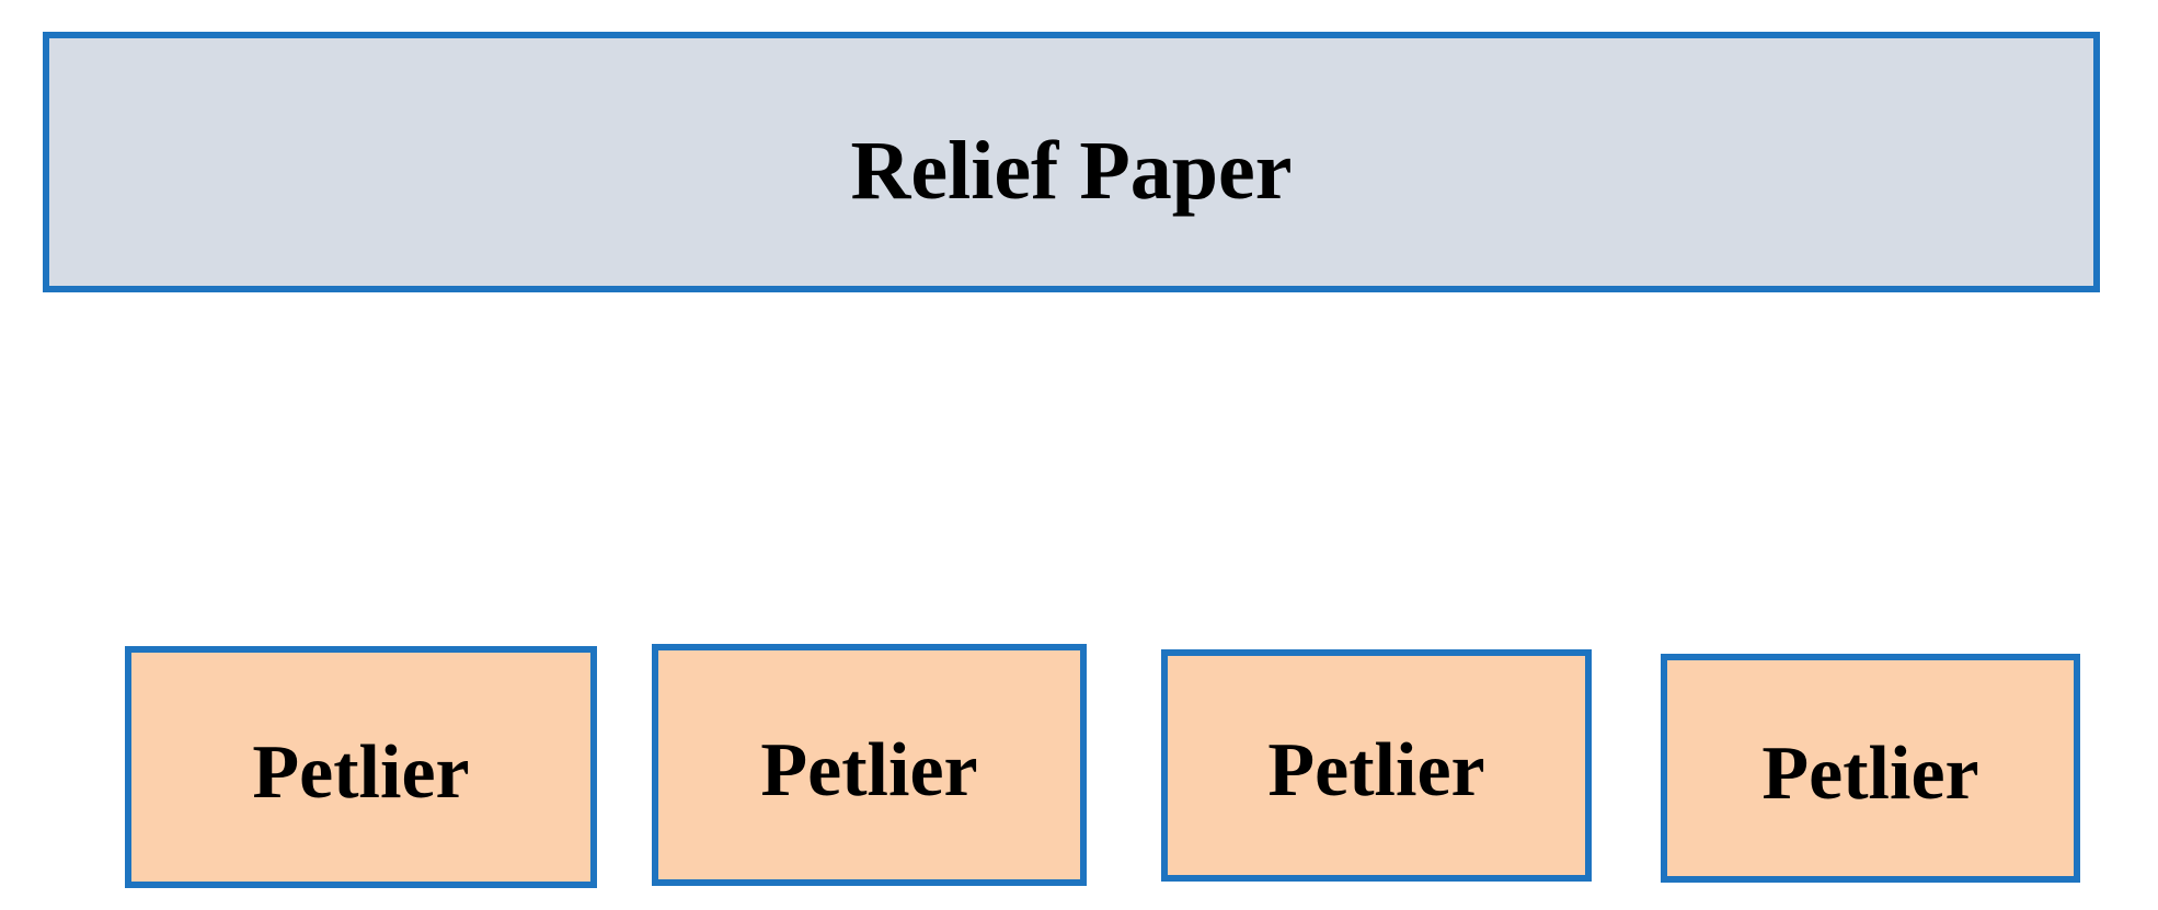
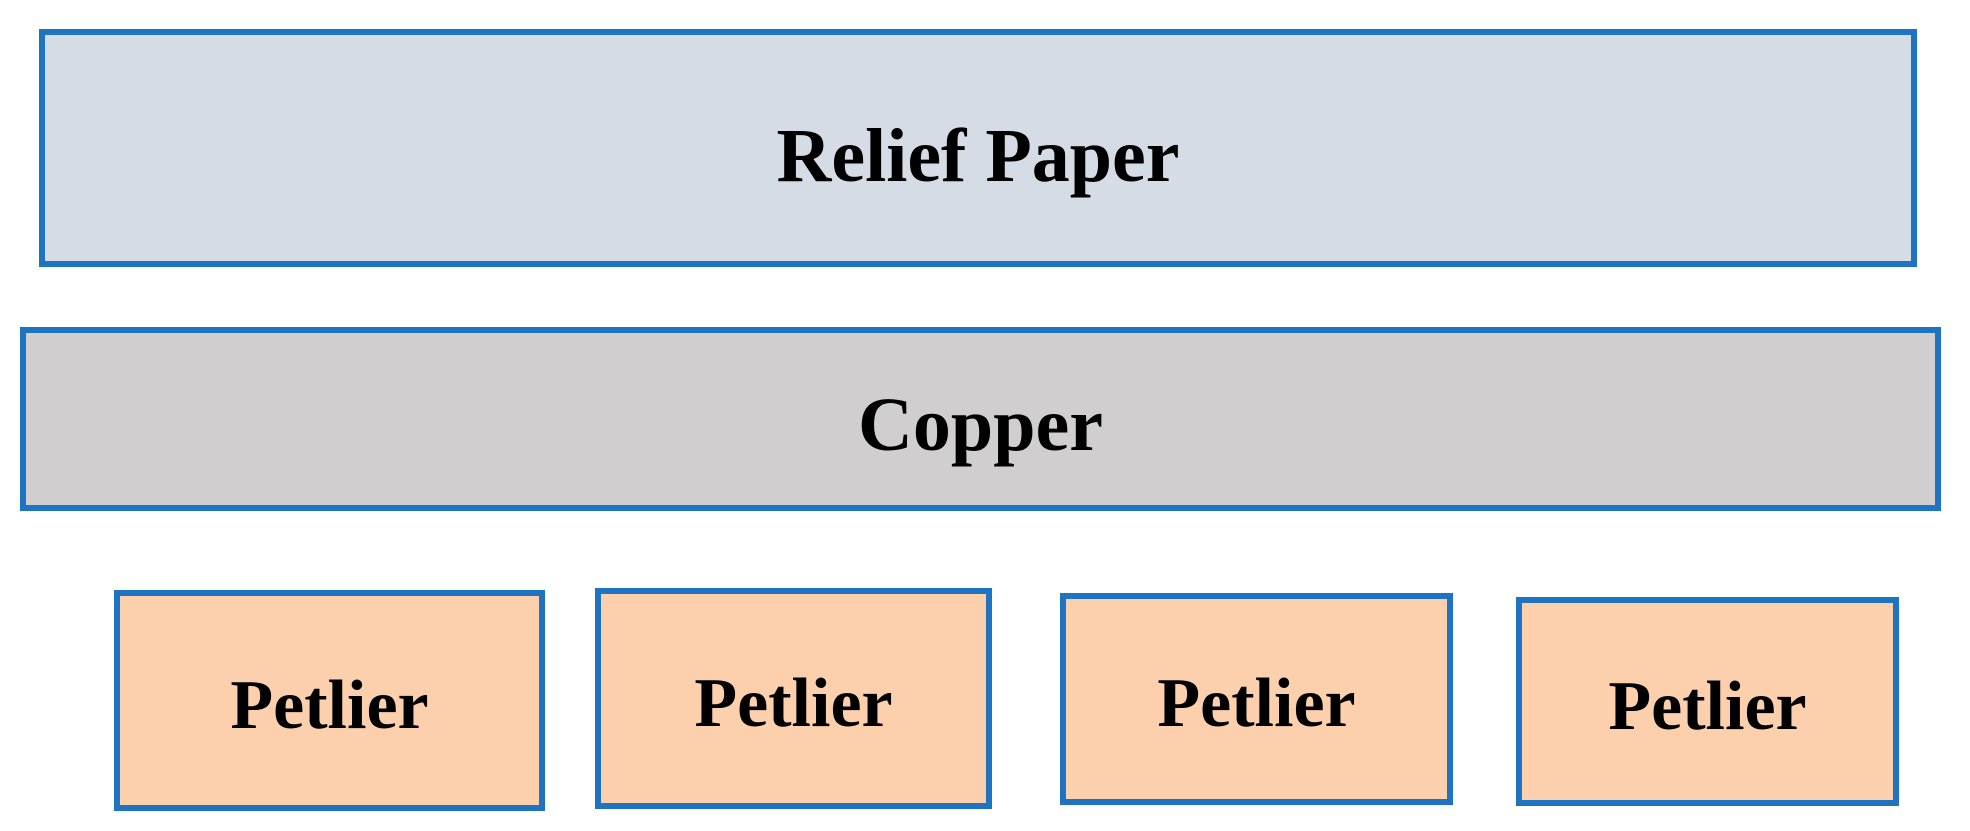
  Relief Paper
+ Copper
  Petlier
  Petlier
  Petlier
  Petlier
